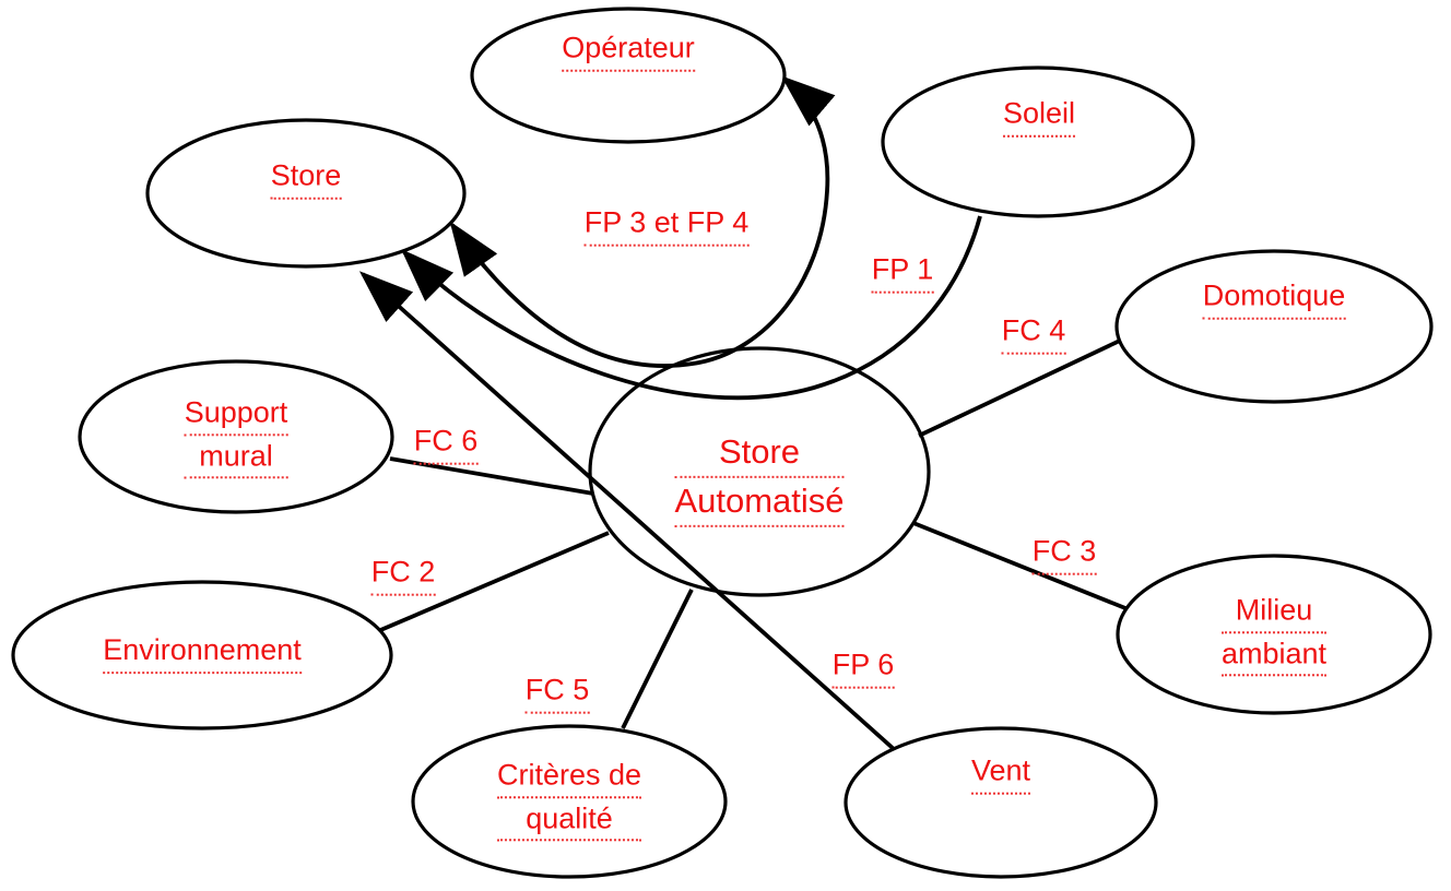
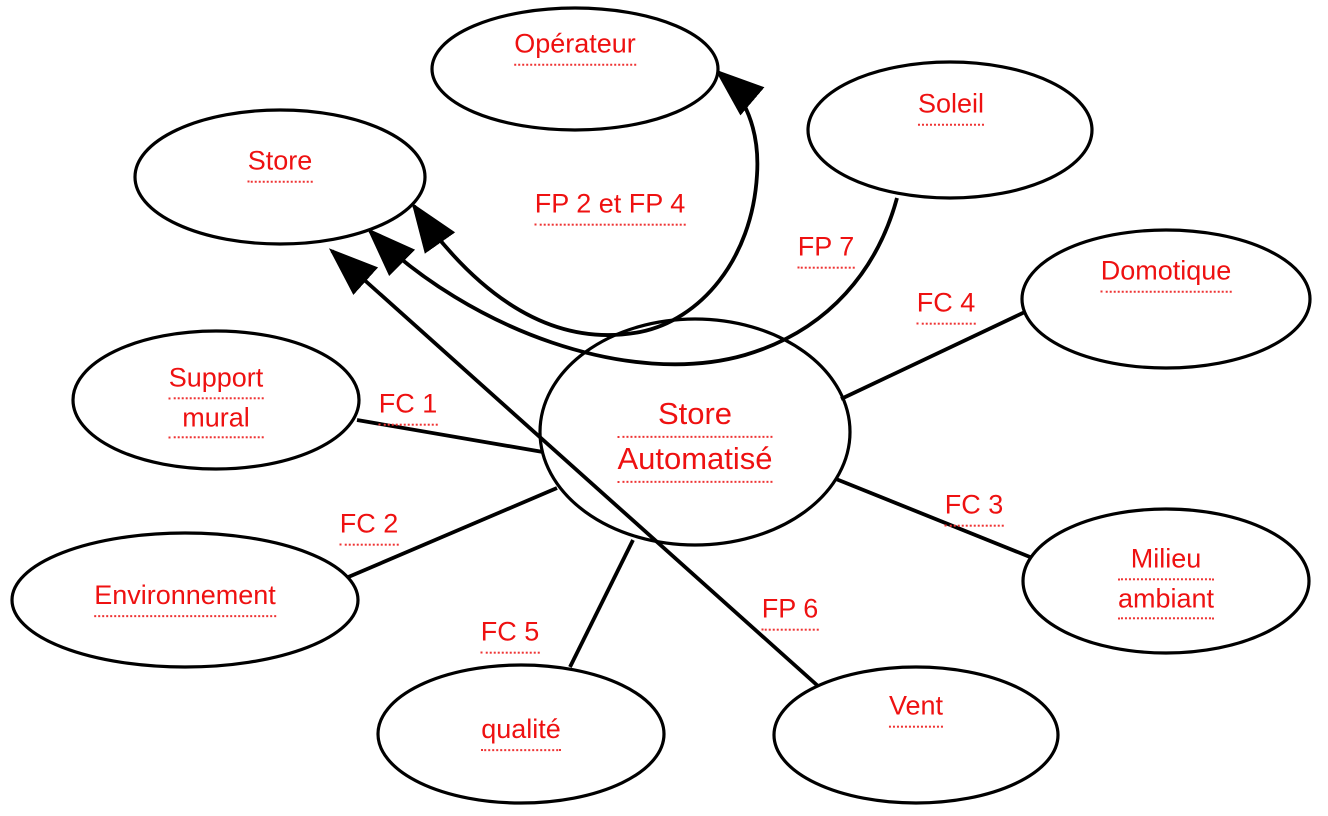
  Opérateur
  Store
  Soleil
  Domotique
  Support
  mural
  Environnement
- Critères de
  qualité
  Vent
  Milieu
  ambiant
  Store
  Automatisé
- FP 3 et FP 4
+ FP 2 et FP 4
- FP 1
+ FP 7
  FC 4
- FC 6
+ FC 1
  FC 2
  FC 3
  FC 5
  FP 6
